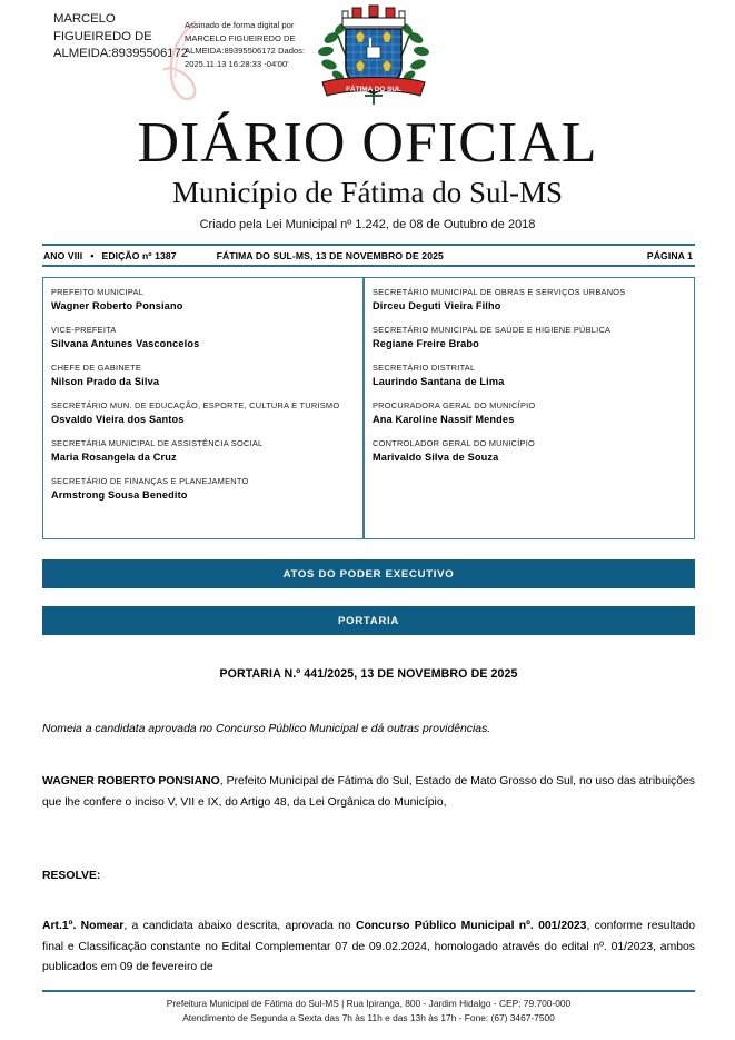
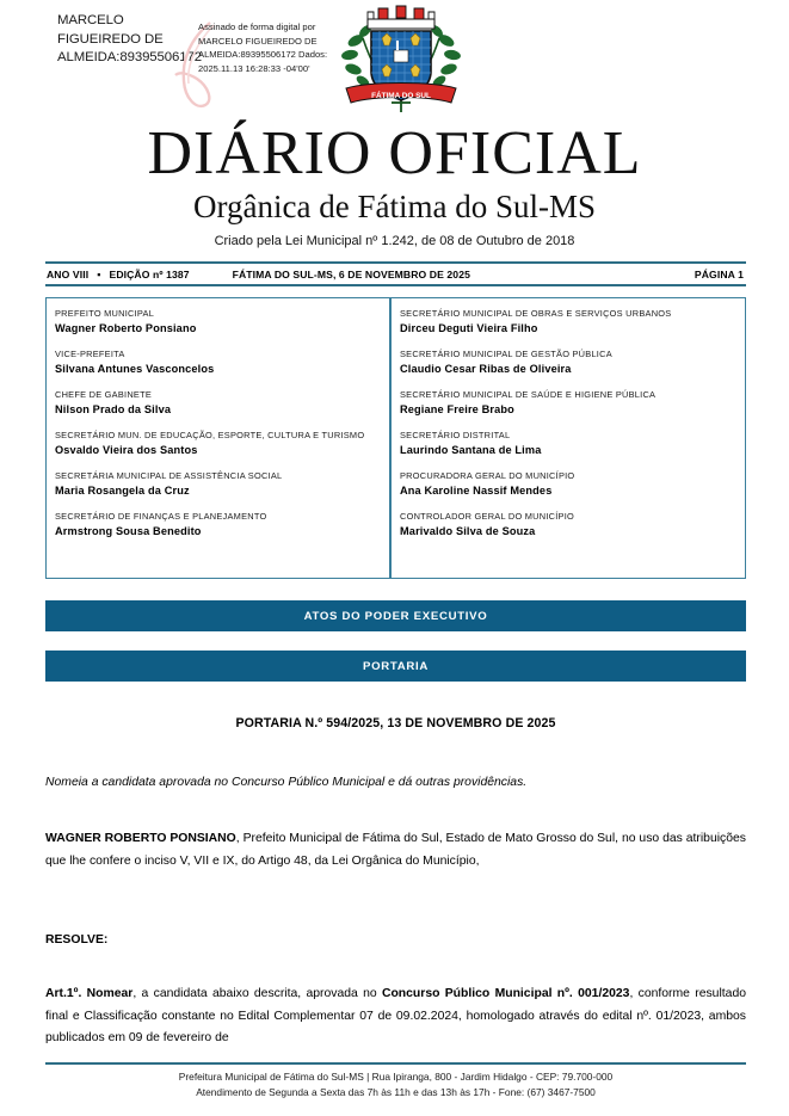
  MARCELO FIGUEIREDO DE ALMEIDA:8939550617
  Assinado de forma digital por MARCELO FIGUEIREDO DE ALMEIDA:89395506172 Dados: 2025.11.13 16:28:33 -04'00'
  DIÁRIO OFICIAL
- Município de Fátima do Sul-MS
+ Orgânica de Fátima do Sul-MS
  Criado pela Lei Municipal nº 1.242, de 08 de Outubro de 2018
  ANO VIII
  ▪
  EDIÇÃO nº 1387
- FÁTIMA DO SUL-MS, 13 DE NOVEMBRO DE 2025
+ FÁTIMA DO SUL-MS, 6 DE NOVEMBRO DE 2025
  PÁGINA 1
  PREFEITO MUNICIPAL
  Wagner Roberto Ponsiano
  VICE-PREFEITA
  Silvana Antunes Vasconcelos
  CHEFE DE GABINETE
  Nilson Prado da Silva
  SECRETÁRIO MUN. DE EDUCAÇÃO, ESPORTE, CULTURA E TURISMO
  Osvaldo Vieira dos Santos
  SECRETÁRIA MUNICIPAL DE ASSISTÊNCIA SOCIAL
  Maria Rosangela da Cruz
  SECRETÁRIO DE FINANÇAS E PLANEJAMENTO
  Armstrong Sousa Benedito
  SECRETÁRIO MUNICIPAL DE OBRAS E SERVIÇOS URBANOS
  Dirceu Deguti Vieira Filho
+ SECRETÁRIO MUNICIPAL DE GESTÃO PÚBLICA
+ Claudio Cesar Ribas de Oliveira
  SECRETÁRIO MUNICIPAL DE SAÚDE E HIGIENE PÚBLICA
  Regiane Freire Brabo
  SECRETÁRIO DISTRITAL
  Laurindo Santana de Lima
  PROCURADORA GERAL DO MUNICÍPIO
  Ana Karoline Nassif Mendes
  CONTROLADOR GERAL DO MUNICÍPIO
  Marivaldo Silva de Souza
  ATOS DO PODER EXECUTIVO
  PORTARIA
- PORTARIA N.º 441/2025, 13 DE NOVEMBRO DE 2025
+ PORTARIA N.º 594/2025, 13 DE NOVEMBRO DE 2025
  Nomeia a candidata aprovada no Concurso Público Municipal e dá outras providências.
  WAGNER ROBERTO PONSIANO, Prefeito Municipal de Fátima do Sul, Estado de Mato Grosso do Sul, no uso das atribuições que lhe confere o inciso V, VII e IX, do Artigo 48, da Lei Orgânica do Município,
  RESOLVE:
  Art.1º. Nomear, a candidata abaixo descrita, aprovada no Concurso Público Municipal nº. 001/2023, conforme resultado final e Classificação constante no Edital Complementar 07 de 09.02.2024, homologado através do edital nº. 01/2023, ambos publicados em 09 de fevereiro de
  Prefeitura Municipal de Fátima do Sul-MS | Rua Ipiranga, 800 - Jardim Hidalgo - CEP: 79.700-000
  Atendimento de Segunda a Sexta das 7h às 11h e das 13h às 17h - Fone: (67) 3467-7500
